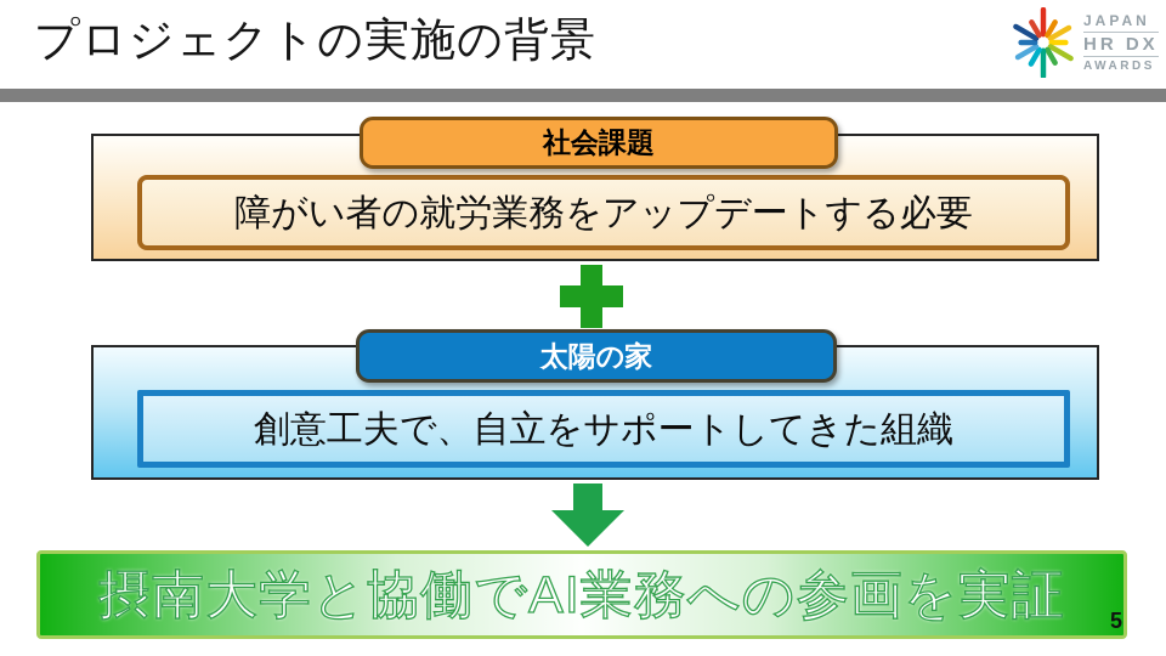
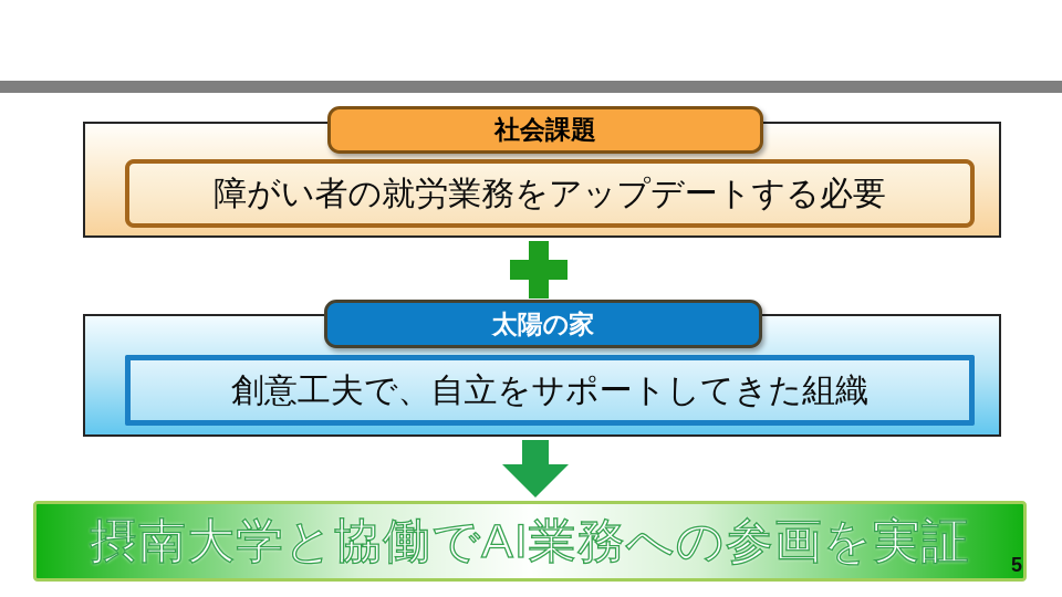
- プロジェクトの実施の背景
- JAPAN
- HR DX
- AWARDS
  社会課題
  障がい者の就労業務をアップデートする必要
  太陽の家
  創意工夫で、自立をサポートしてきた組織
  摂南大学と協働でAI業務への参画を実証
  5
